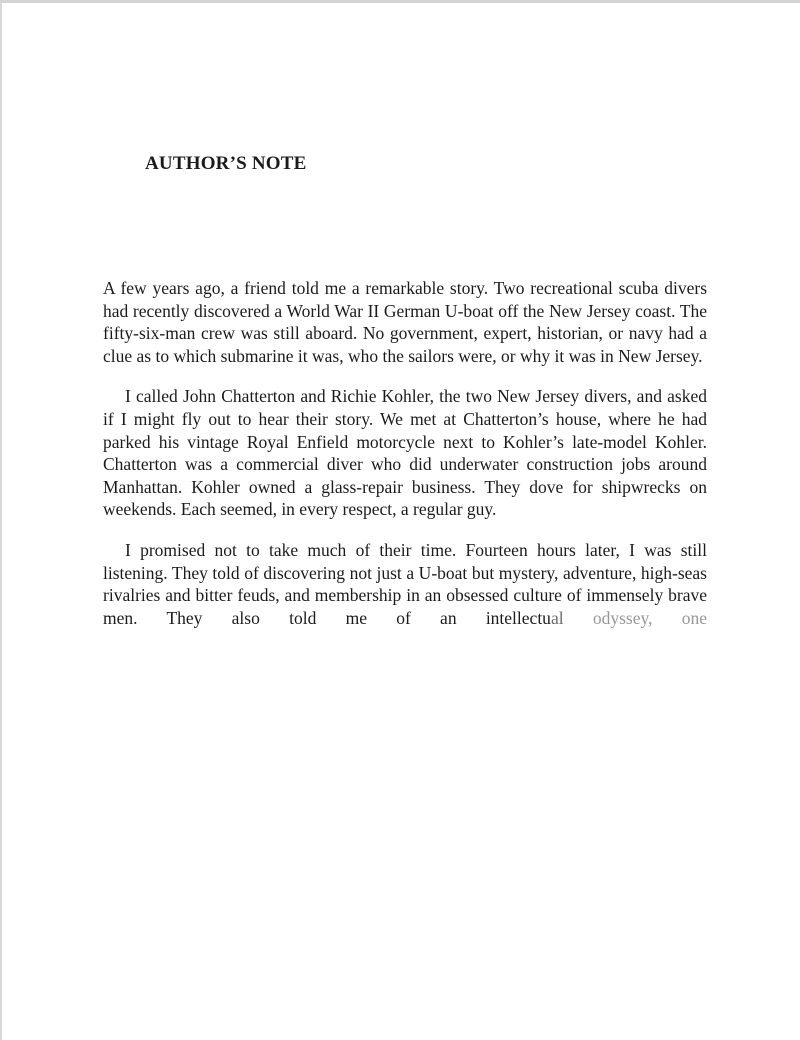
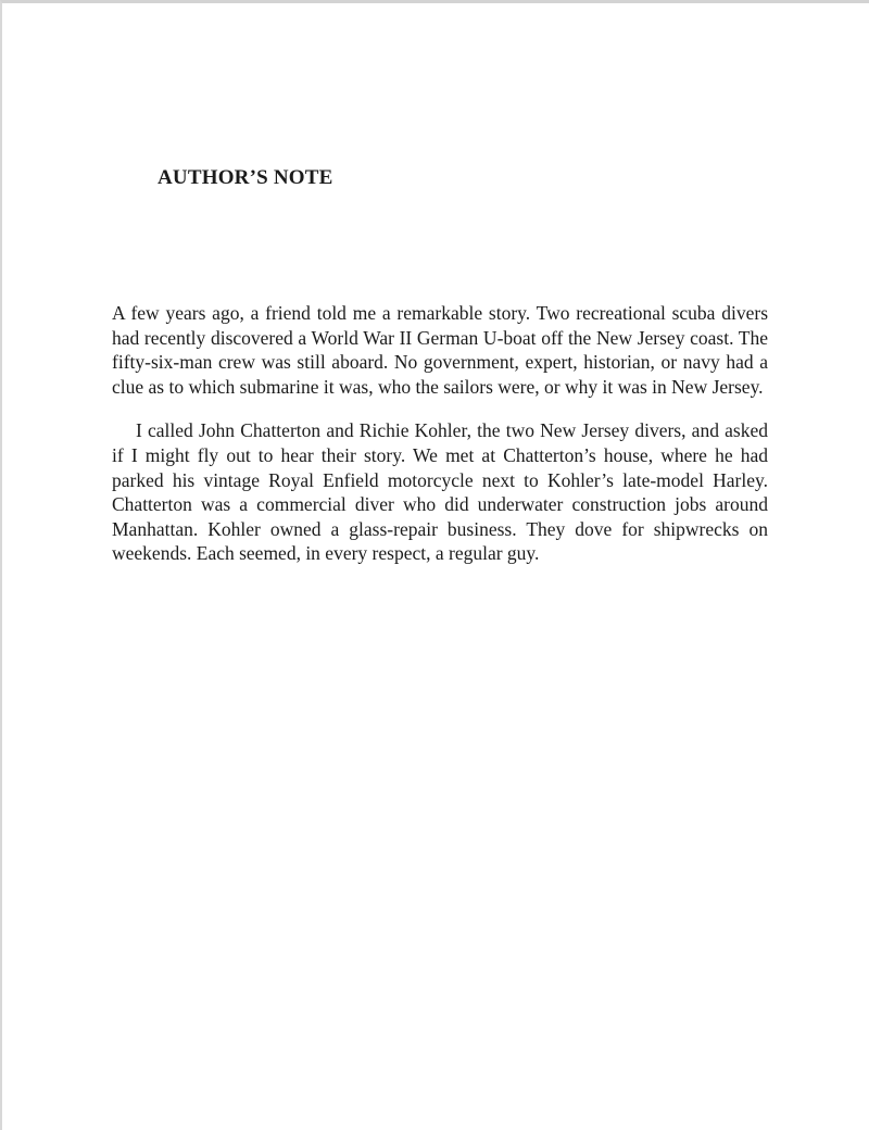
  AUTHOR’S NOTE
  A few years ago, a friend told me a remarkable story. Two recreational scuba divers had recently discovered a World War II German U-boat off the New Jersey coast. The fifty-six-man crew was still aboard. No government, expert, historian, or navy had a clue as to which submarine it was, who the sailors were, or why it was in New Jersey.
- I called John Chatterton and Richie Kohler, the two New Jersey divers, and asked if I might fly out to hear their story. We met at Chatterton’s house, where he had parked his vintage Royal Enfield motorcycle next to Kohler’s late-model Kohler. Chatterton was a commercial diver who did underwater construction jobs around Manhattan. Kohler owned a glass-repair business. They dove for shipwrecks on weekends. Each seemed, in every respect, a regular guy.
+ I called John Chatterton and Richie Kohler, the two New Jersey divers, and asked if I might fly out to hear their story. We met at Chatterton’s house, where he had parked his vintage Royal Enfield motorcycle next to Kohler’s late-model Harley. Chatterton was a commercial diver who did underwater construction jobs around Manhattan. Kohler owned a glass-repair business. They dove for shipwrecks on weekends. Each seemed, in every respect, a regular guy.
- I promised not to take much of their time. Fourteen hours later, I was still listening. They told of discovering not just a U-boat but mystery, adventure, high-seas rivalries and bitter feuds, and membership in an obsessed culture of immensely brave men. They also told me of an intellectual odyssey, one
